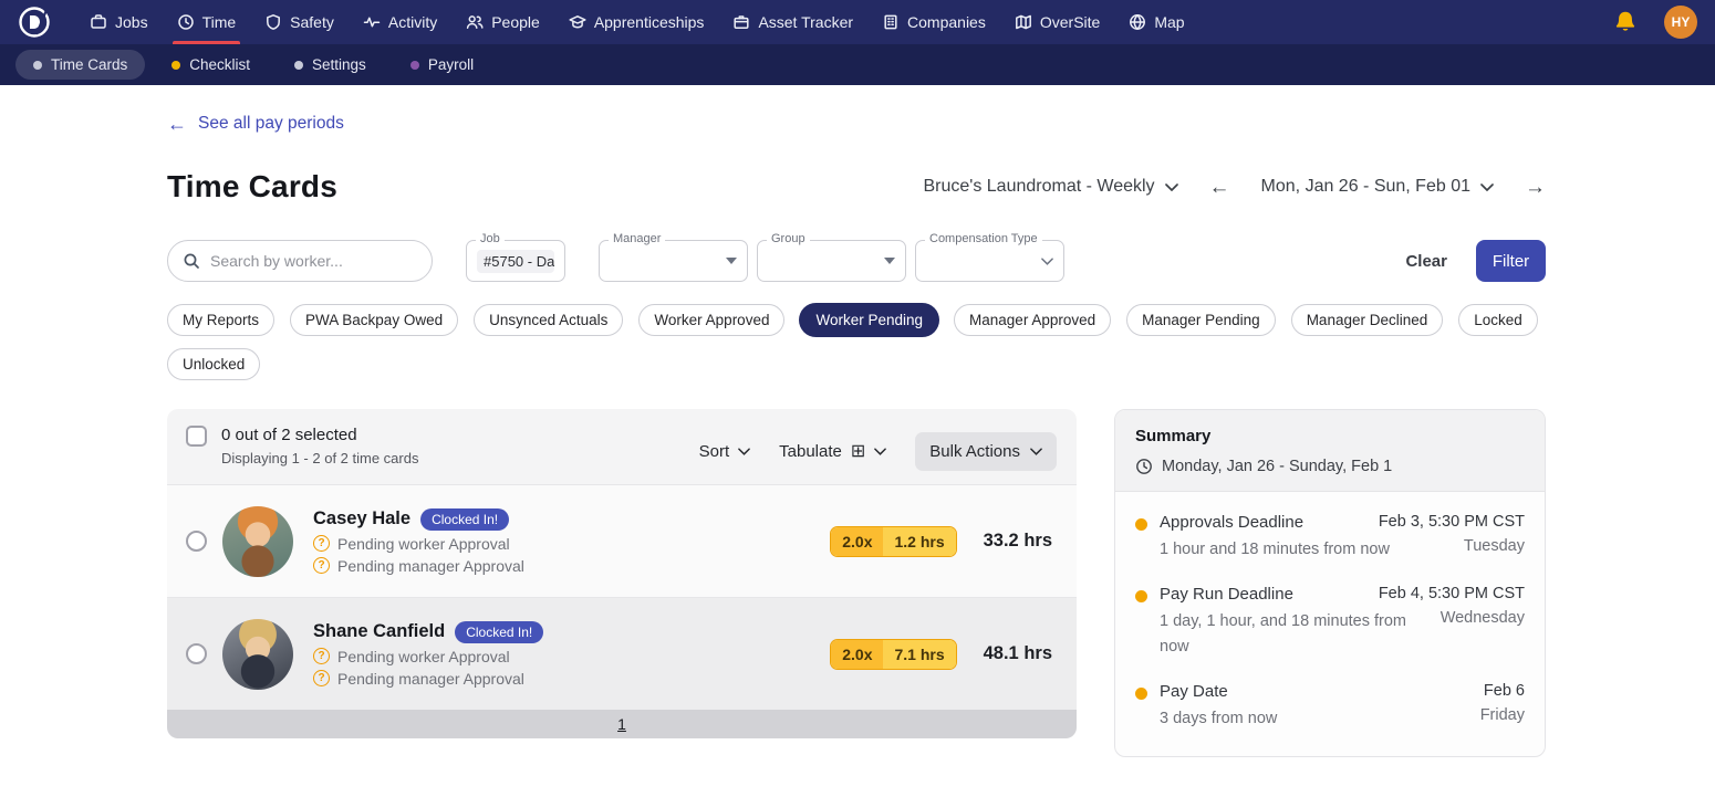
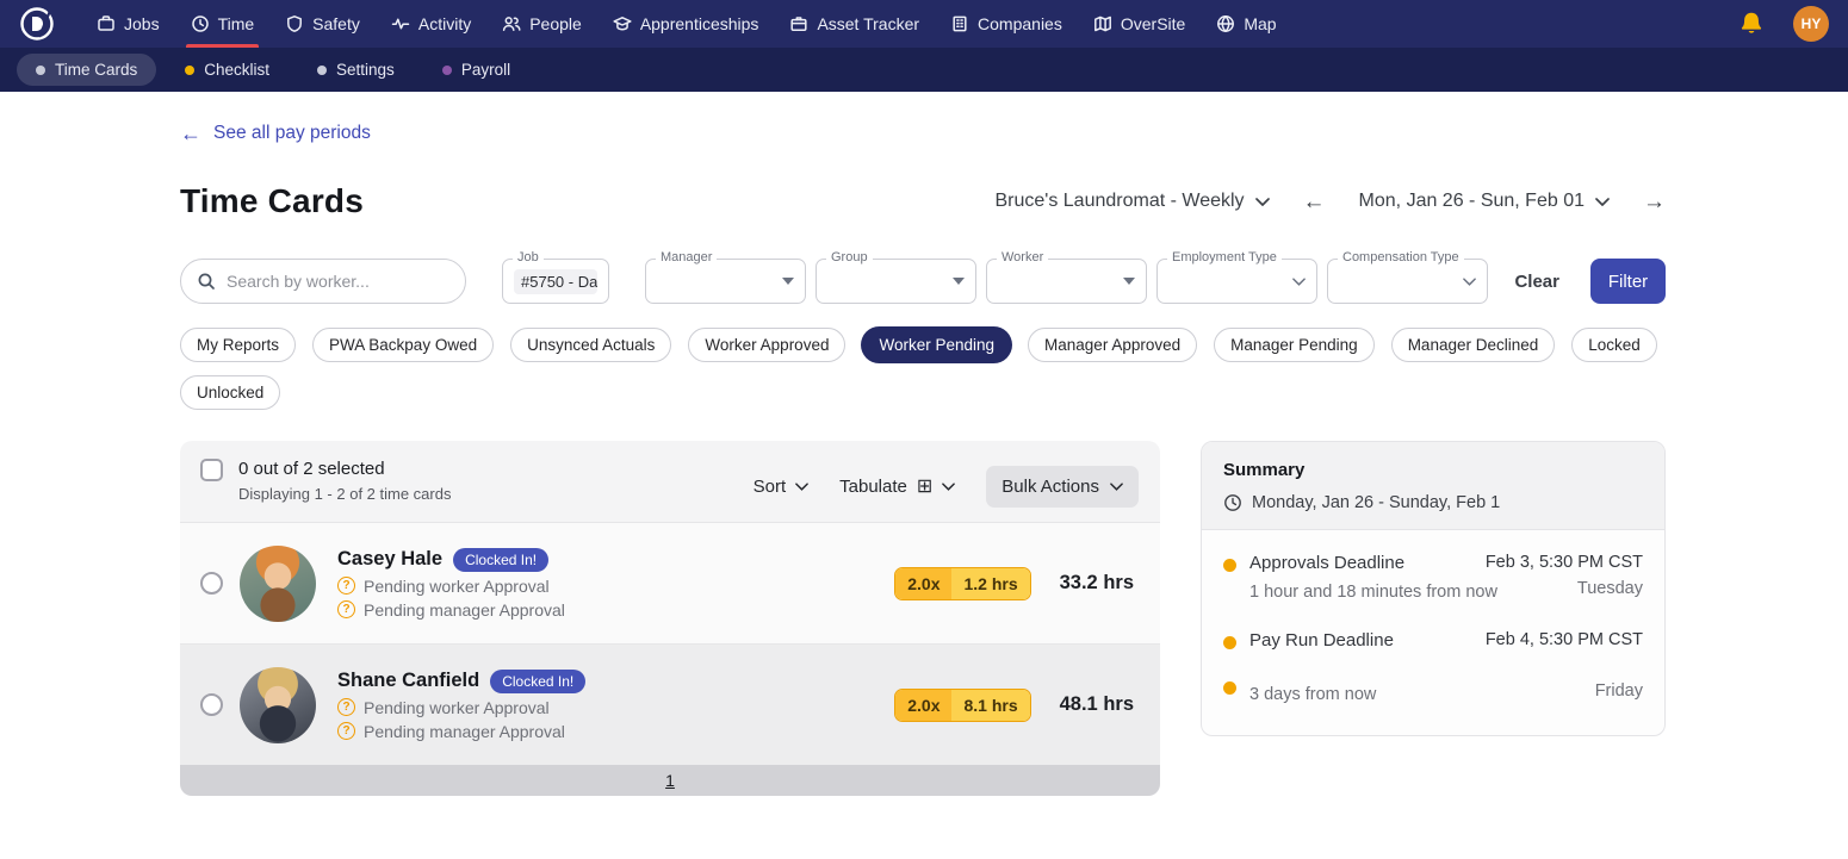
  Jobs
  Time
  Safety
  Activity
  People
  Apprenticeships
  Asset Tracker
  Companies
  OverSite
  Map
  HY
  Time Cards
  Checklist
  Settings
  Payroll
  ←
  See all pay periods
  Time Cards
  Bruce's Laundromat - Weekly
  ←
  Mon, Jan 26 - Sun, Feb 01
  →
  Search by worker...
  Job
  Manager
  Group
+ Worker
+ Employment Type
  Compensation Type
  Clear
  Filter
  My Reports
  PWA Backpay Owed
  Unsynced Actuals
  Worker Approved
  Worker Pending
  Manager Approved
  Manager Pending
  Manager Declined
  Locked
  Unlocked
  0 out of 2 selected
  Displaying 1 - 2 of 2 time cards
  Sort
  Tabulate
  ⊞
  Bulk Actions
  Casey Hale
  Clocked In!
  ?
  Pending worker Approval
  ?
  Pending manager Approval
  2.0x
  1.2 hrs
  33.2 hrs
  Shane Canfield
  Clocked In!
  ?
  Pending worker Approval
  ?
  Pending manager Approval
  2.0x
- 7.1 hrs
+ 8.1 hrs
  48.1 hrs
  1
  Summary
  Monday, Jan 26 - Sunday, Feb 1
  Approvals Deadline
  Feb 3, 5:30 PM CST
  1 hour and 18 minutes from now
  Tuesday
  Pay Run Deadline
  Feb 4, 5:30 PM CST
- 1 day, 1 hour, and 18 minutes from now
- Wednesday
- Pay Date
- Feb 6
  3 days from now
  Friday
